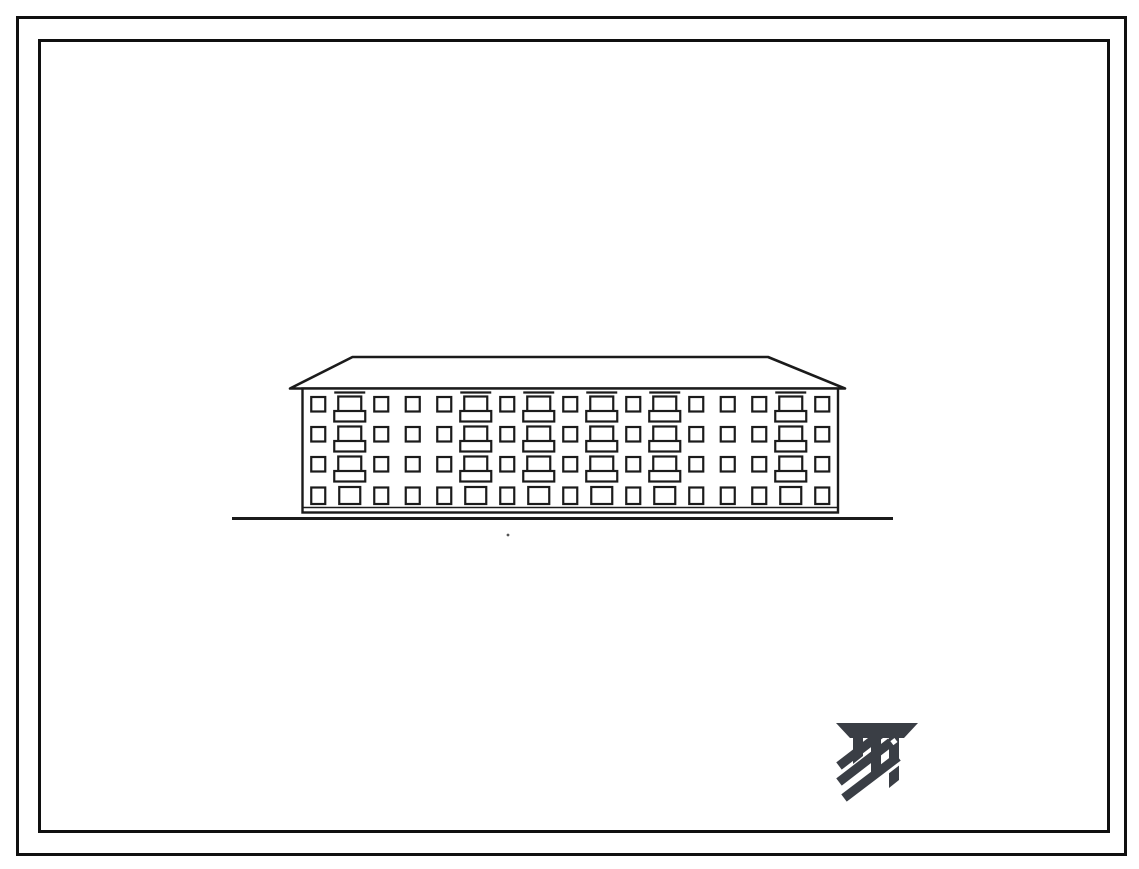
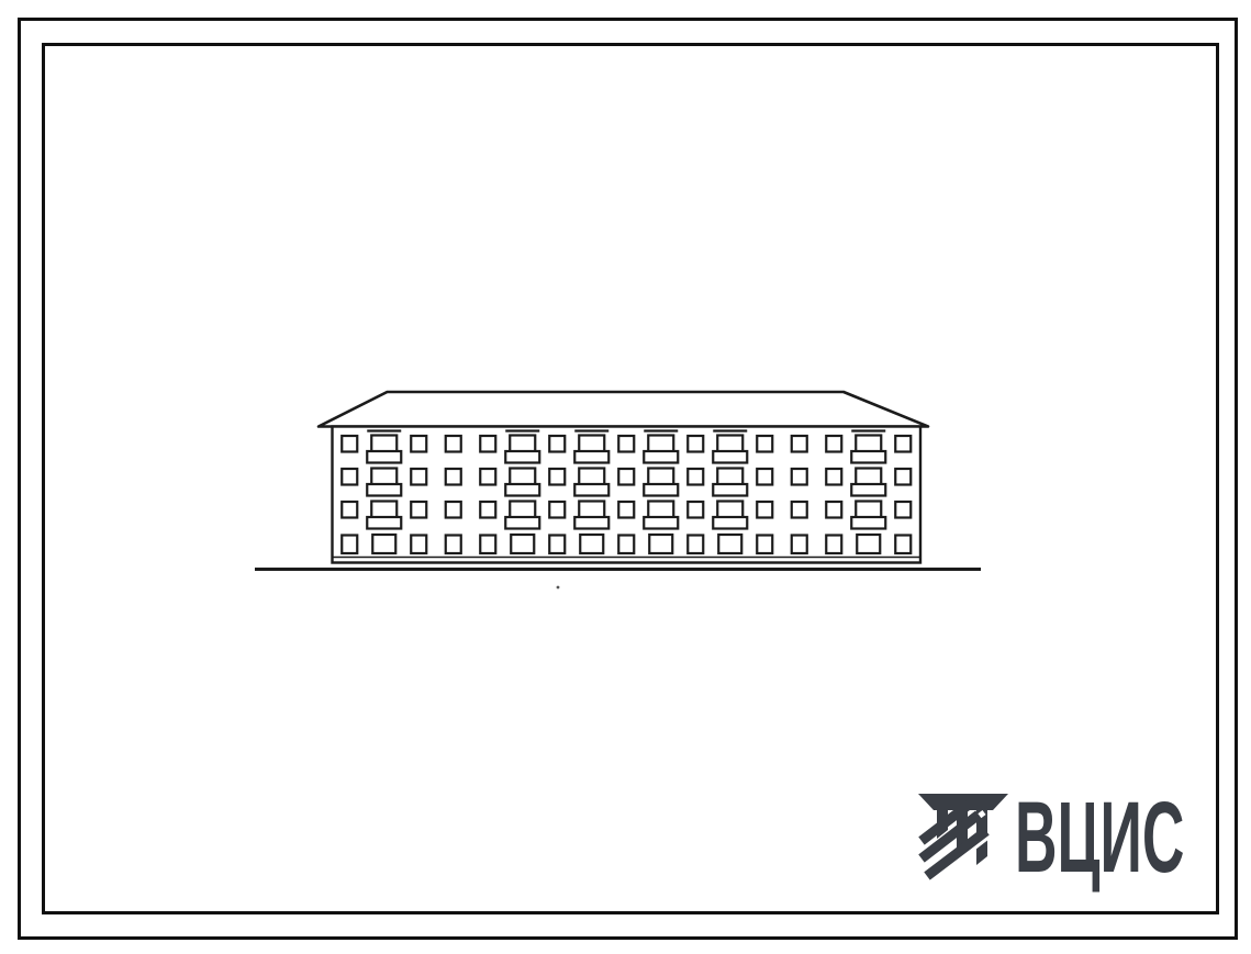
+ ВЦИС
